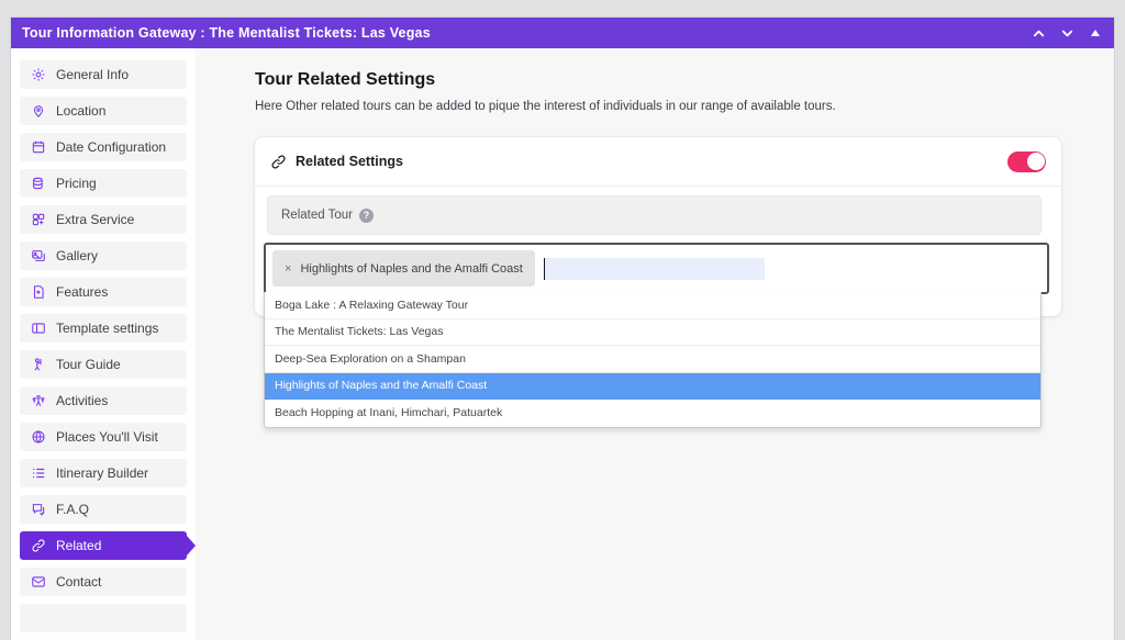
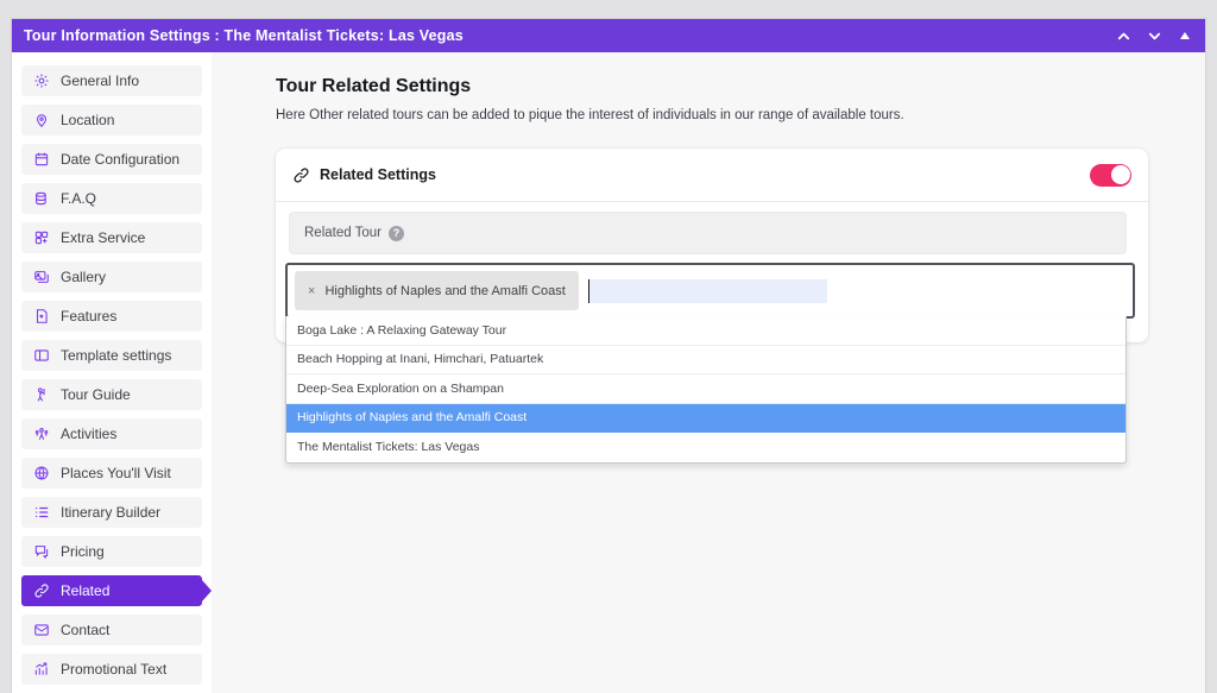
- Tour Information Gateway : The Mentalist Tickets: Las Vegas
+ Tour Information Settings : The Mentalist Tickets: Las Vegas
  General Info
  Location
  Date Configuration
- Pricing
+ F.A.Q
  Extra Service
  Gallery
  Features
  Template settings
  Tour Guide
  Activities
  Places You'll Visit
  Itinerary Builder
- F.A.Q
+ Pricing
  Related
  Contact
+ Promotional Text
  Tour Related Settings
  Here Other related tours can be added to pique the interest of individuals in our range of available tours.
  Related Settings
  Related Tour
  ?
  ×
  Highlights of Naples and the Amalfi Coast
  Boga Lake : A Relaxing Gateway Tour
- The Mentalist Tickets: Las Vegas
+ Beach Hopping at Inani, Himchari, Patuartek
  Deep-Sea Exploration on a Shampan
  Highlights of Naples and the Amalfi Coast
- Beach Hopping at Inani, Himchari, Patuartek
+ The Mentalist Tickets: Las Vegas
